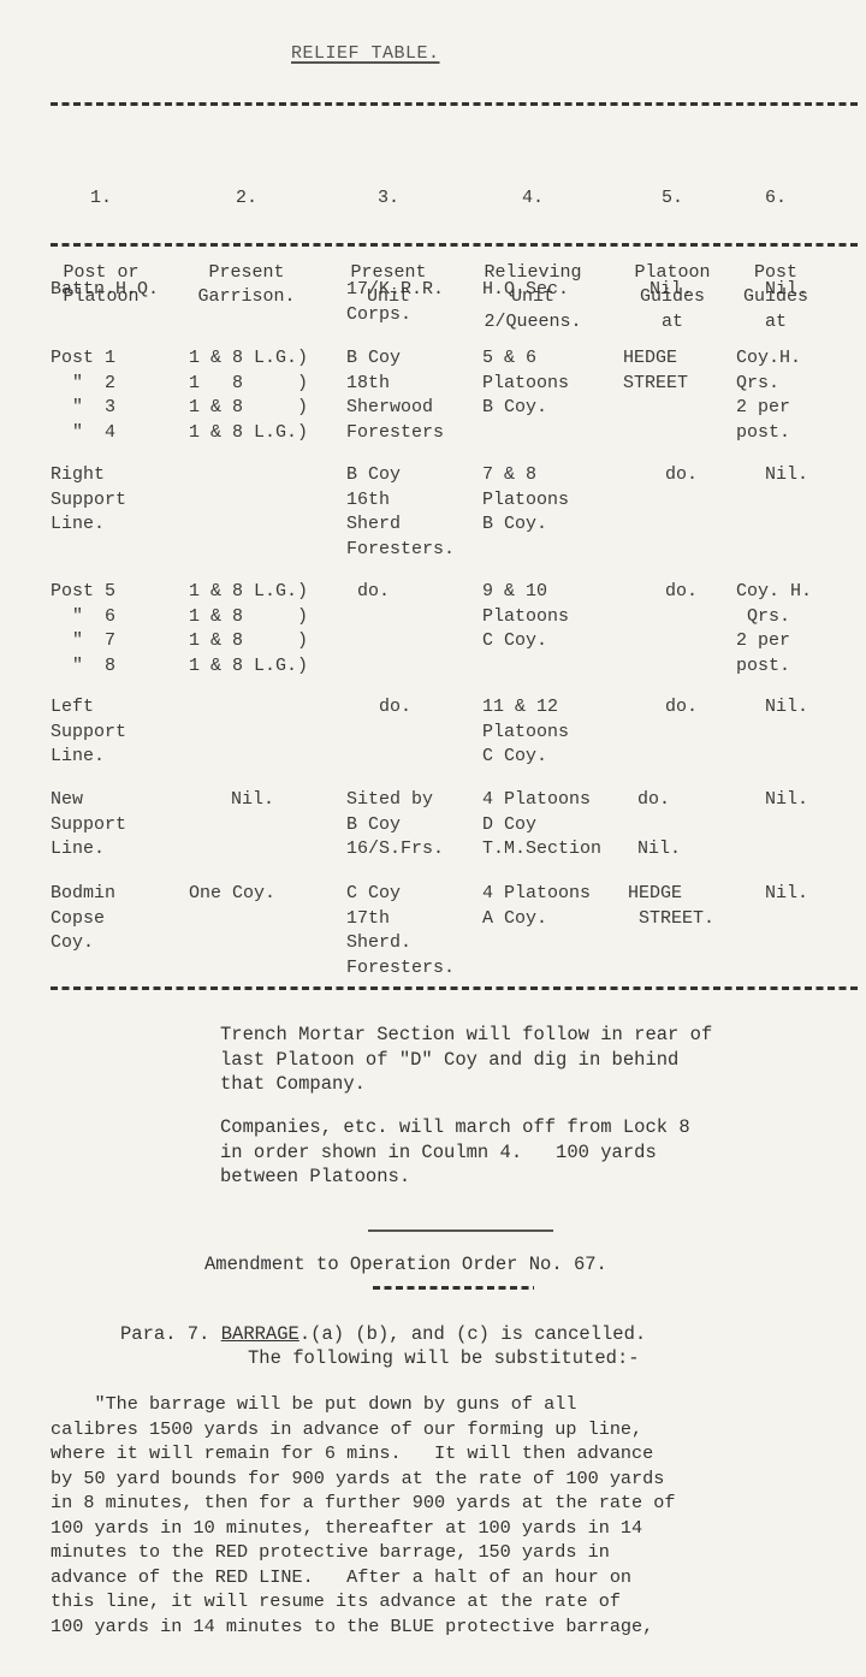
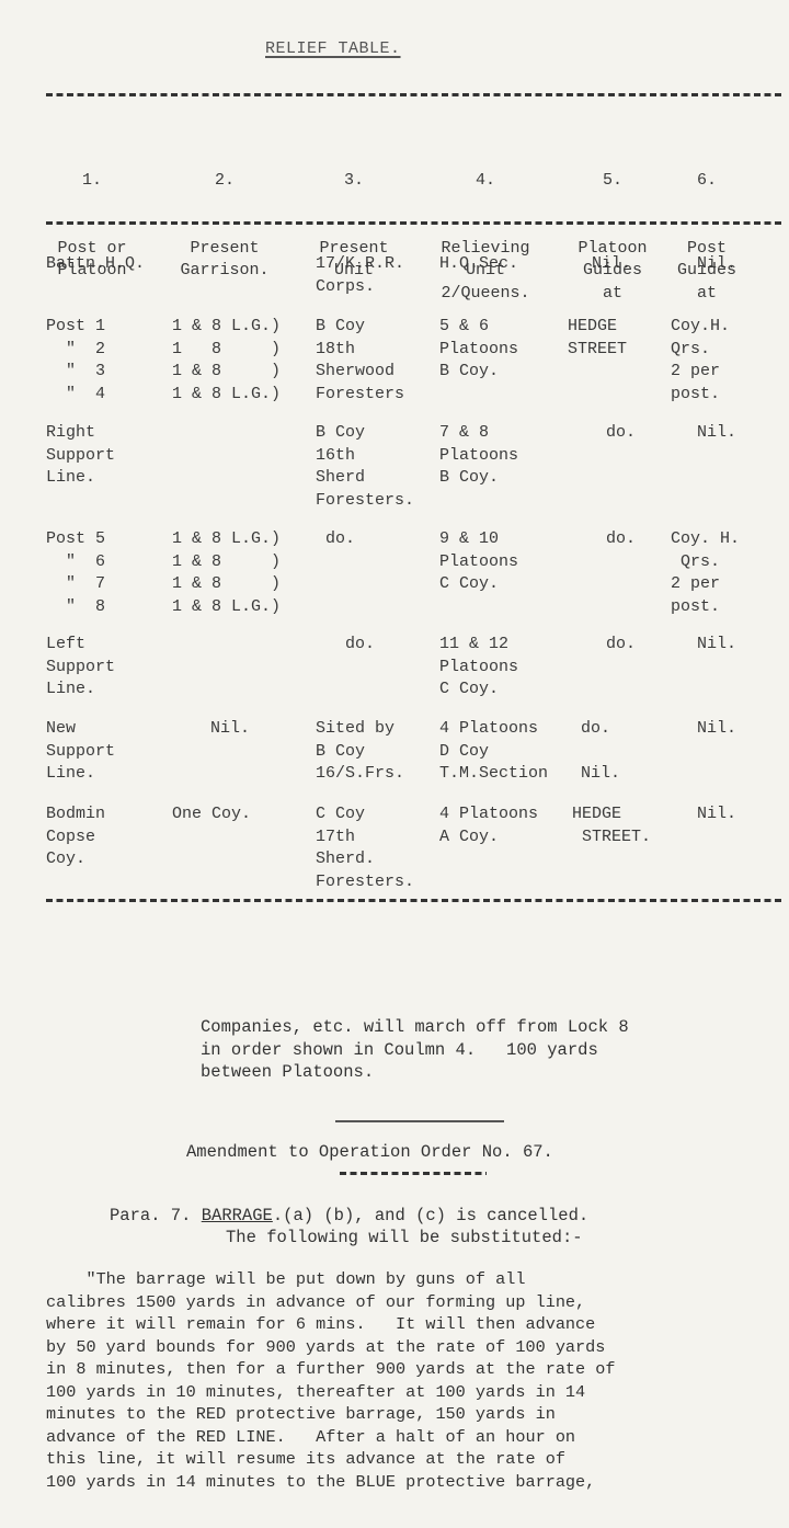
  RELIEF TABLE.
  1.
  Post or
  Platoon
  2.
  Present
  Garrison.
  3.
  Present
  Unit
  4.
  Relieving
  Unit
  2/Queens.
  5.
  Platoon
  Guides
  at
  6.
  Post
  Guides
  at
  Battn.H.Q.
  17/K.R.R.
  Corps.
  H.Q.Sec.
  Nil.
  Nil.
  Post 1
  " 2
  " 3
  " 4
  1 & 8 L.G.)
  1 8 )
  1 & 8 )
  1 & 8 L.G.)
  B Coy
  18th
  Sherwood
  Foresters
  5 & 6
  Platoons
  B Coy.
  HEDGE
  STREET
  Coy.H.
  Qrs.
  2 per
  post.
  Right
  Support
  Line.
  B Coy
  16th
  Sherd
  Foresters.
  7 & 8
  Platoons
  B Coy.
  do.
  Nil.
  Post 5
  " 6
  " 7
  " 8
  1 & 8 L.G.)
  1 & 8 )
  1 & 8 )
  1 & 8 L.G.)
  do.
  9 & 10
  Platoons
  C Coy.
  do.
  Coy. H.
  Qrs.
  2 per
  post.
  Left
  Support
  Line.
  do.
  11 & 12
  Platoons
  C Coy.
  do.
  Nil.
  New
  Support
  Line.
  Nil.
  Sited by
  B Coy
  16/S.Frs.
  4 Platoons
  D Coy
  T.M.Section
  do.
  Nil.
  Nil.
  Bodmin
  Copse
  Coy.
  One Coy.
  C Coy
  17th
  Sherd.
  Foresters.
  4 Platoons
  A Coy.
  HEDGE
  STREET.
  Nil.
- Trench Mortar Section will follow in rear of
- last Platoon of "D" Coy and dig in behind
- that Company.
  Companies, etc. will march off from Lock 8
  in order shown in Coulmn 4. 100 yards
  between Platoons.
  Amendment to Operation Order No. 67.
  Para. 7. BARRAGE.(a) (b), and (c) is cancelled.
  The following will be substituted:-
  "The barrage will be put down by guns of all
  calibres 1500 yards in advance of our forming up line,
  where it will remain for 6 mins. It will then advance
  by 50 yard bounds for 900 yards at the rate of 100 yards
  in 8 minutes, then for a further 900 yards at the rate of
  100 yards in 10 minutes, thereafter at 100 yards in 14
  minutes to the RED protective barrage, 150 yards in
  advance of the RED LINE. After a halt of an hour on
  this line, it will resume its advance at the rate of
  100 yards in 14 minutes to the BLUE protective barrage,
